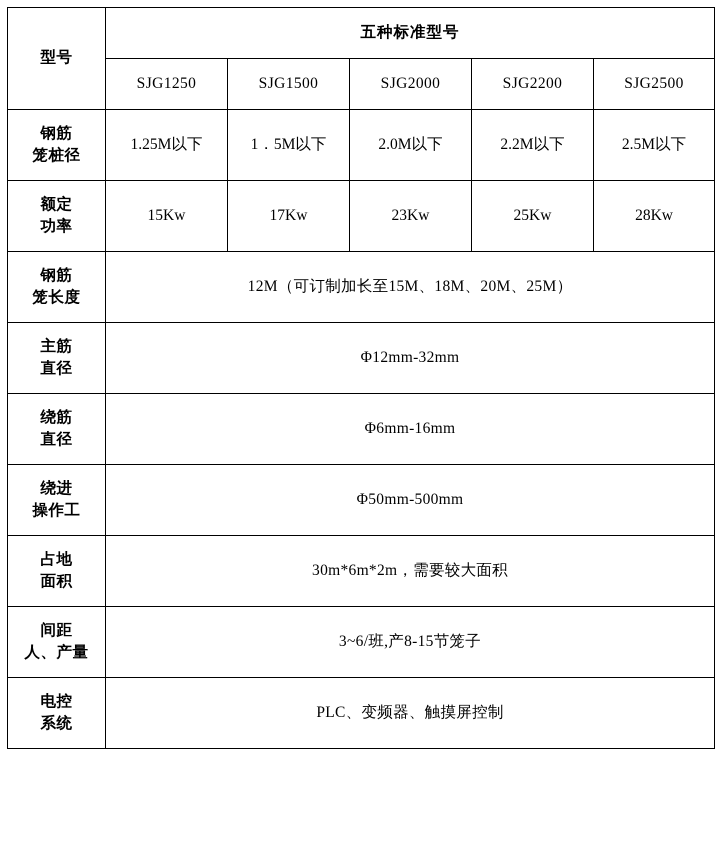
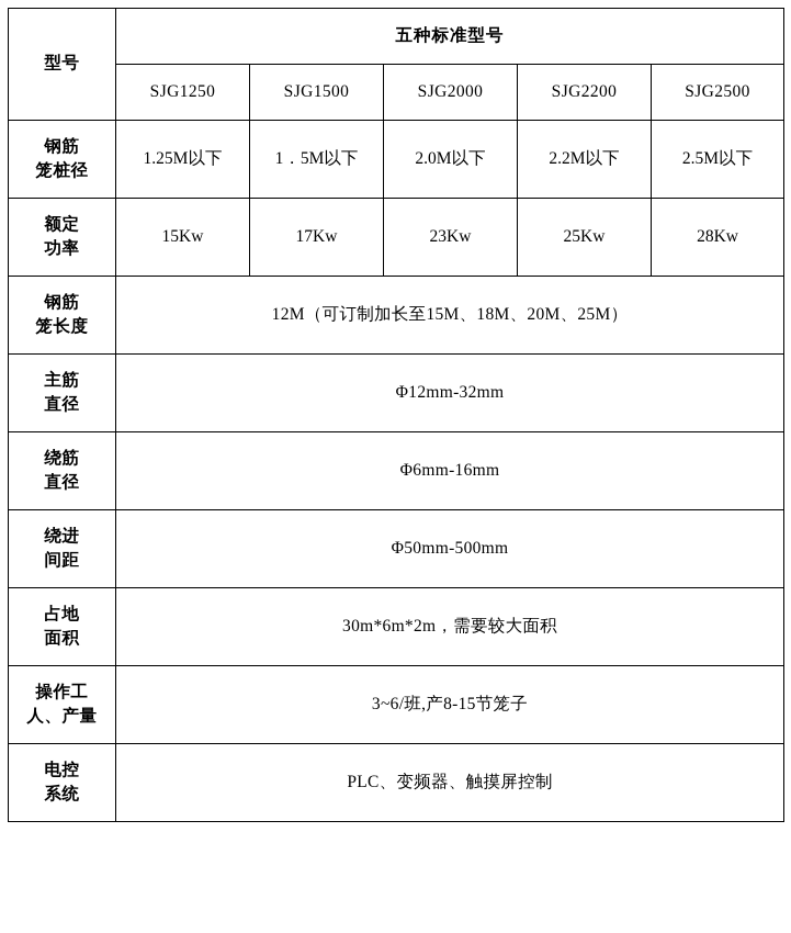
  型号	五种标准型号
  SJG1250	SJG1500	SJG2000	SJG2200	SJG2500
  钢筋 笼桩径	1.25M以下	1．5M以下	2.0M以下	2.2M以下	2.5M以下
  额定 功率	15Kw	17Kw	23Kw	25Kw	28Kw
  钢筋 笼长度	12M（可订制加长至15M、18M、20M、25M）
  主筋 直径	Φ12mm-32mm
  绕筋 直径	Φ6mm-16mm
- 绕进 操作工	Φ50mm-500mm
+ 绕进 间距	Φ50mm-500mm
  占地 面积	30m*6m*2m，需要较大面积
- 间距 人、产量	3~6/班,产8-15节笼子
+ 操作工 人、产量	3~6/班,产8-15节笼子
  电控 系统	PLC、变频器、触摸屏控制
